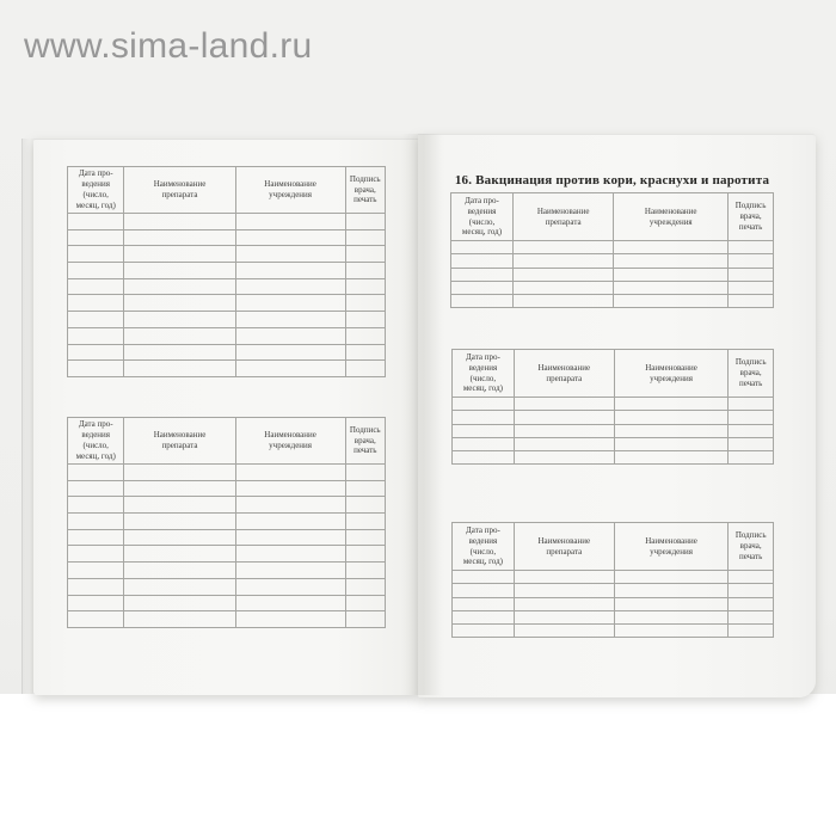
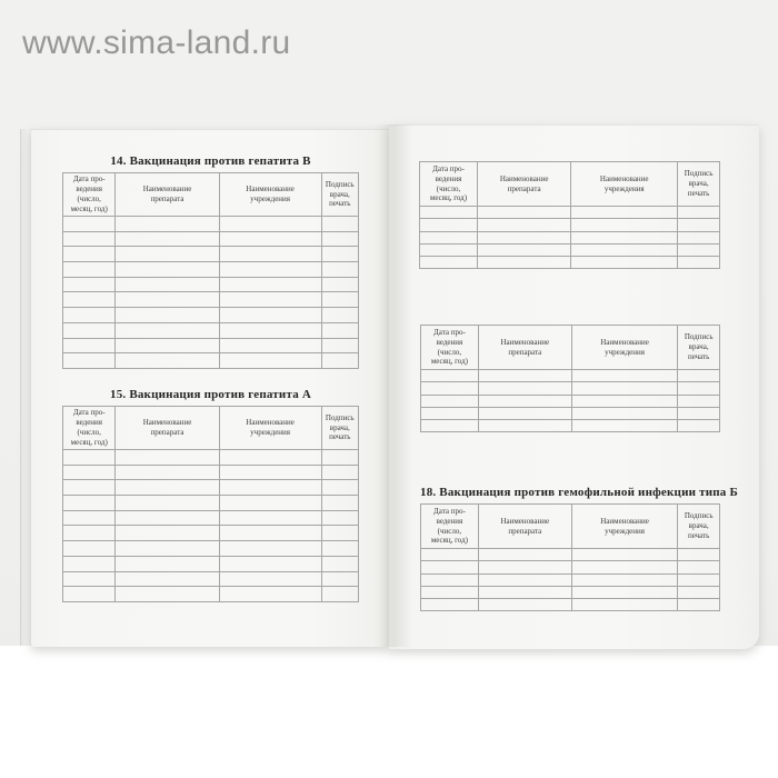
  www.sima-land.ru
+ 14. Вакцинация против гепатита В
  Дата про- ведения (число, месяц, год)	Наименование препарата	Наименование учреждения	Подпись врача, печать
+ 15. Вакцинация против гепатита А
  Дата про- ведения (число, месяц, год)	Наименование препарата	Наименование учреждения	Подпись врача, печать
- 16. Вакцинация против кори, краснухи и паротита
  Дата про- ведения (число, месяц, год)	Наименование препарата	Наименование учреждения	Подпись врача, печать
  Дата про- ведения (число, месяц, год)	Наименование препарата	Наименование учреждения	Подпись врача, печать
+ 18. Вакцинация против гемофильной инфекции типа Б
  Дата про- ведения (число, месяц, год)	Наименование препарата	Наименование учреждения	Подпись врача, печать
